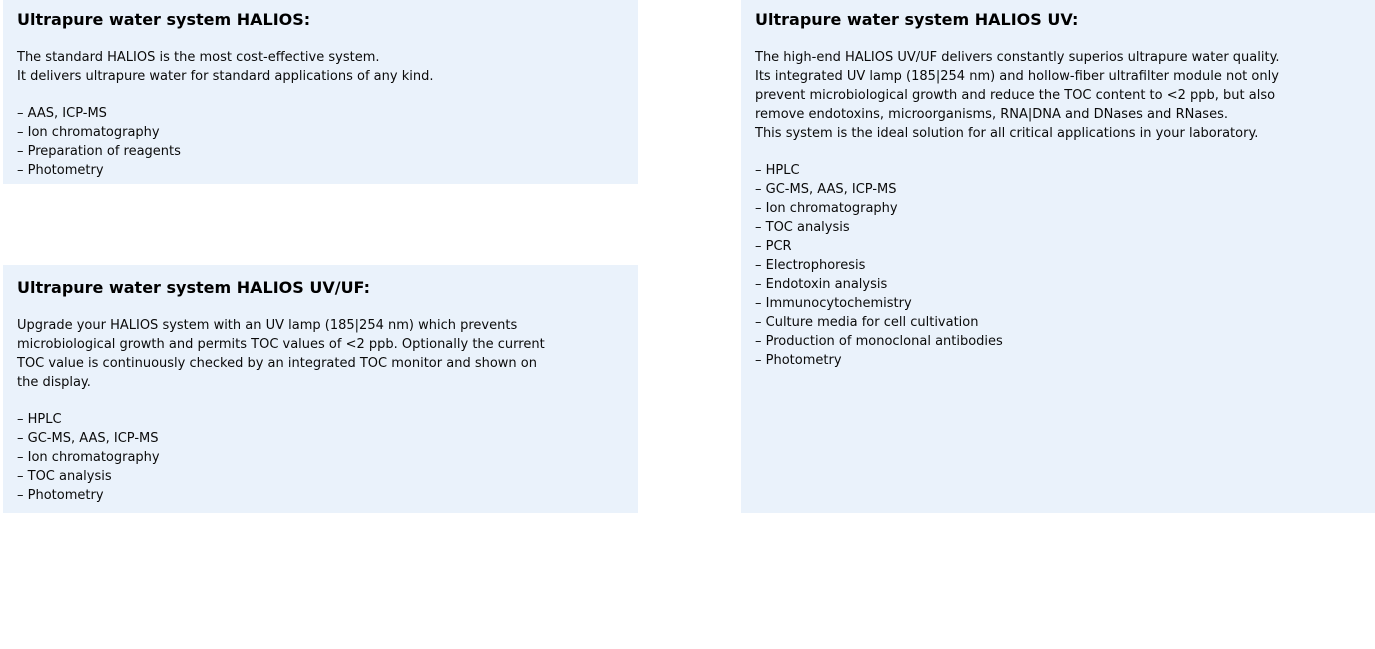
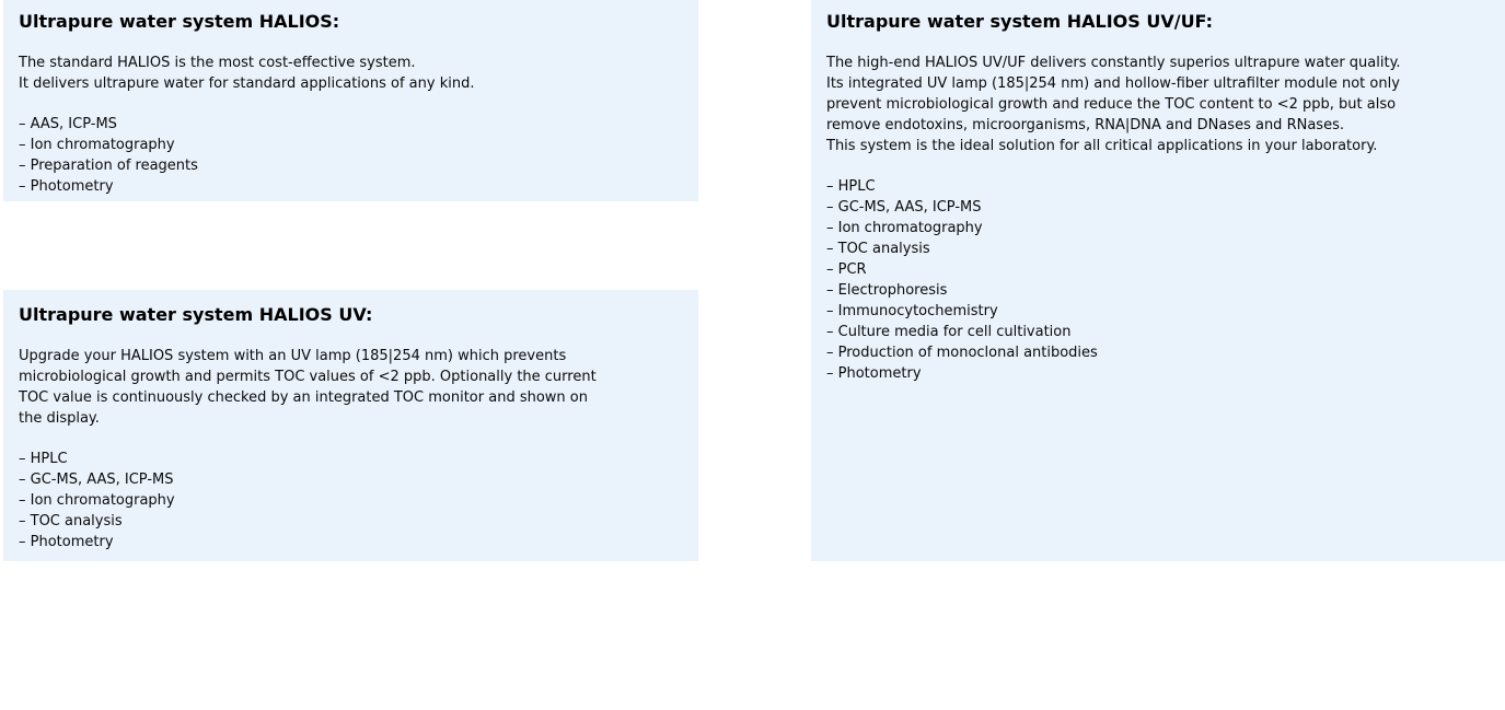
  Ultrapure water system HALIOS:
  The standard HALIOS is the most cost-effective system.
  It delivers ultrapure water for standard applications of any kind.
  – AAS, ICP-MS
  – Ion chromatography
  – Preparation of reagents
  – Photometry
- Ultrapure water system HALIOS UV/UF:
+ Ultrapure water system HALIOS UV:
  Upgrade your HALIOS system with an UV lamp (185|254 nm) which prevents
  microbiological growth and permits TOC values of <2 ppb. Optionally the current
  TOC value is continuously checked by an integrated TOC monitor and shown on
  the display.
  – HPLC
  – GC-MS, AAS, ICP-MS
  – Ion chromatography
  – TOC analysis
  – Photometry
- Ultrapure water system HALIOS UV:
+ Ultrapure water system HALIOS UV/UF:
  The high-end HALIOS UV/UF delivers constantly superios ultrapure water quality.
  Its integrated UV lamp (185|254 nm) and hollow-fiber ultrafilter module not only
  prevent microbiological growth and reduce the TOC content to <2 ppb, but also
  remove endotoxins, microorganisms, RNA|DNA and DNases and RNases.
  This system is the ideal solution for all critical applications in your laboratory.
  – HPLC
  – GC-MS, AAS, ICP-MS
  – Ion chromatography
  – TOC analysis
  – PCR
  – Electrophoresis
- – Endotoxin analysis
  – Immunocytochemistry
  – Culture media for cell cultivation
  – Production of monoclonal antibodies
  – Photometry
